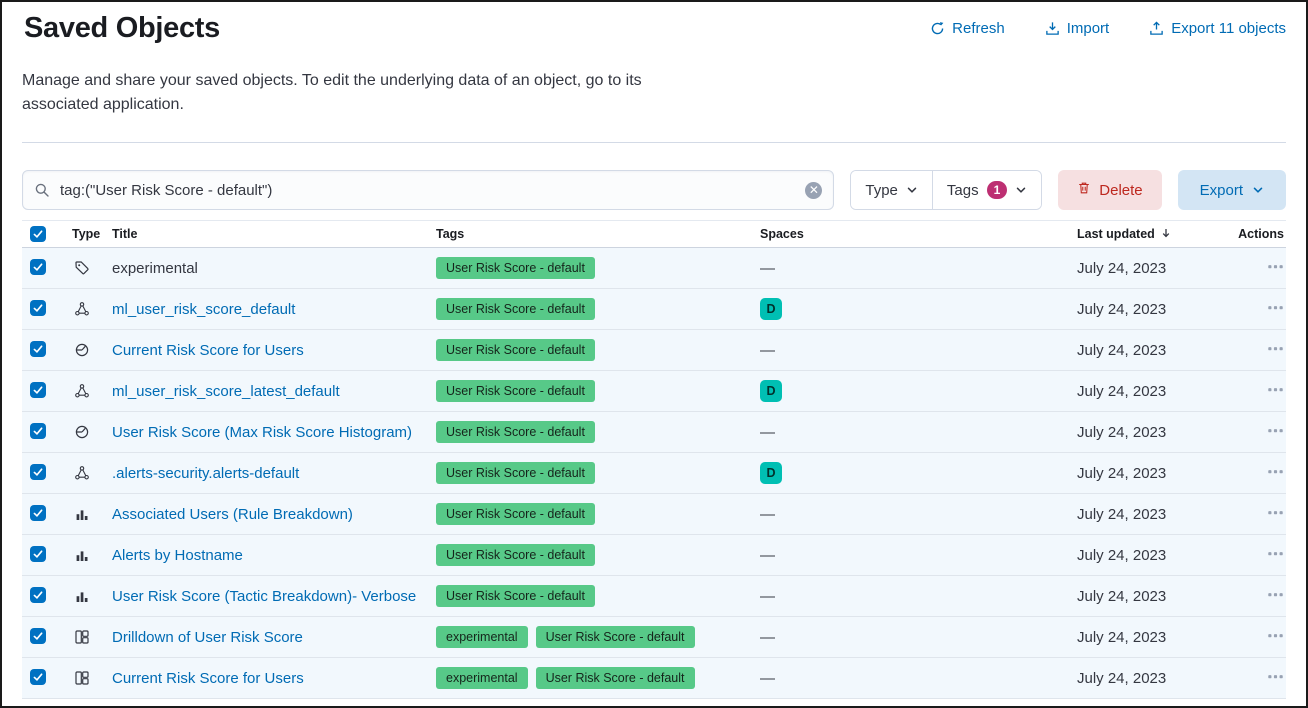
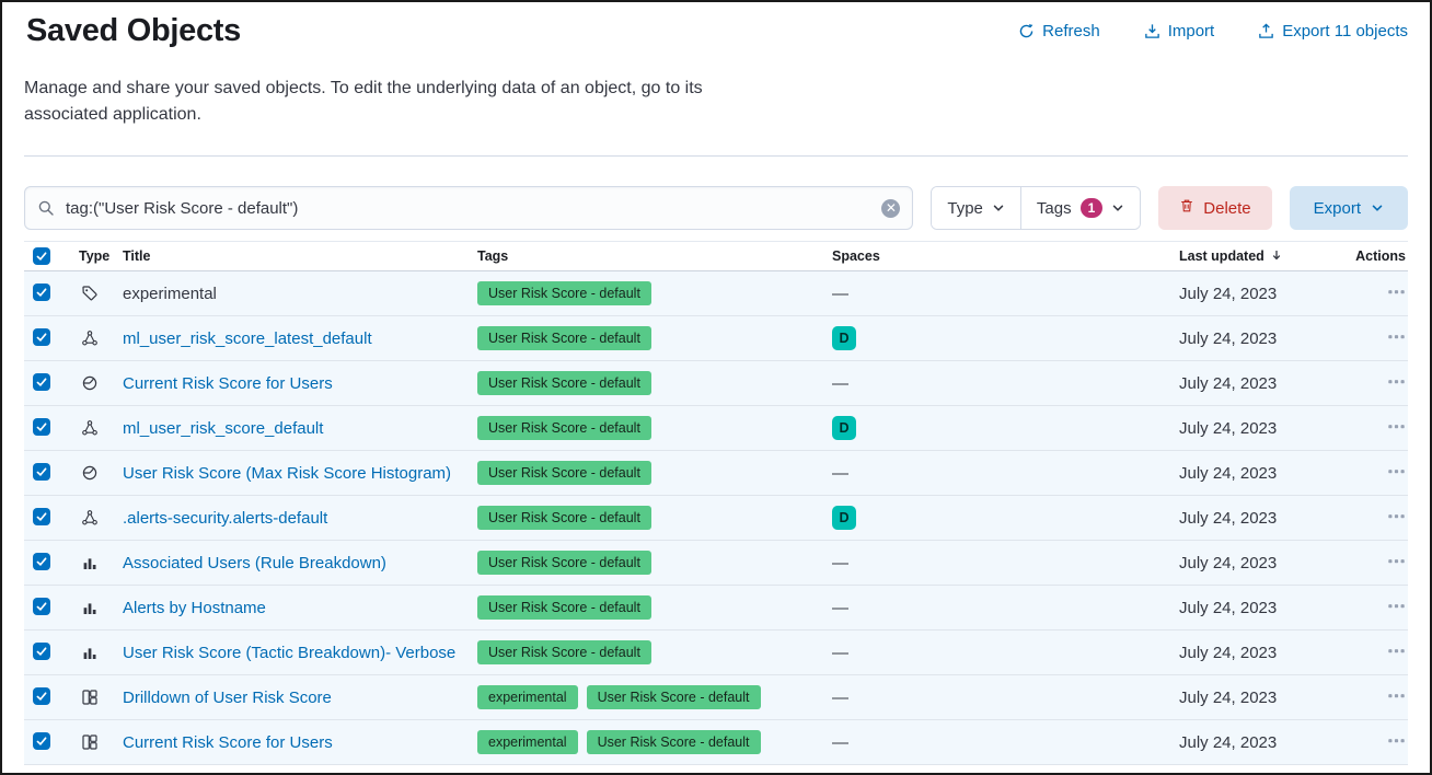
  Saved Objects
  Refresh
  Import
  Export 11 objects
  Manage and share your saved objects. To edit the underlying data of an object, go to its associated application.
  tag:("User Risk Score - default")
  ✕
  Type
  Tags
  1
  Delete
  Export
  Type
  Title
  Tags
  Spaces
  Last updated
  Actions
  experimental
  User Risk Score - default
  —
  July 24, 2023
- ml_user_risk_score_default
+ ml_user_risk_score_latest_default
  User Risk Score - default
  D
  July 24, 2023
  Current Risk Score for Users
  User Risk Score - default
  —
  July 24, 2023
- ml_user_risk_score_latest_default
+ ml_user_risk_score_default
  User Risk Score - default
  D
  July 24, 2023
  User Risk Score (Max Risk Score Histogram)
  User Risk Score - default
  —
  July 24, 2023
  .alerts-security.alerts-default
  User Risk Score - default
  D
  July 24, 2023
  Associated Users (Rule Breakdown)
  User Risk Score - default
  —
  July 24, 2023
  Alerts by Hostname
  User Risk Score - default
  —
  July 24, 2023
  User Risk Score (Tactic Breakdown)- Verbose
  User Risk Score - default
  —
  July 24, 2023
  Drilldown of User Risk Score
  experimental
  User Risk Score - default
  —
  July 24, 2023
  Current Risk Score for Users
  experimental
  User Risk Score - default
  —
  July 24, 2023
